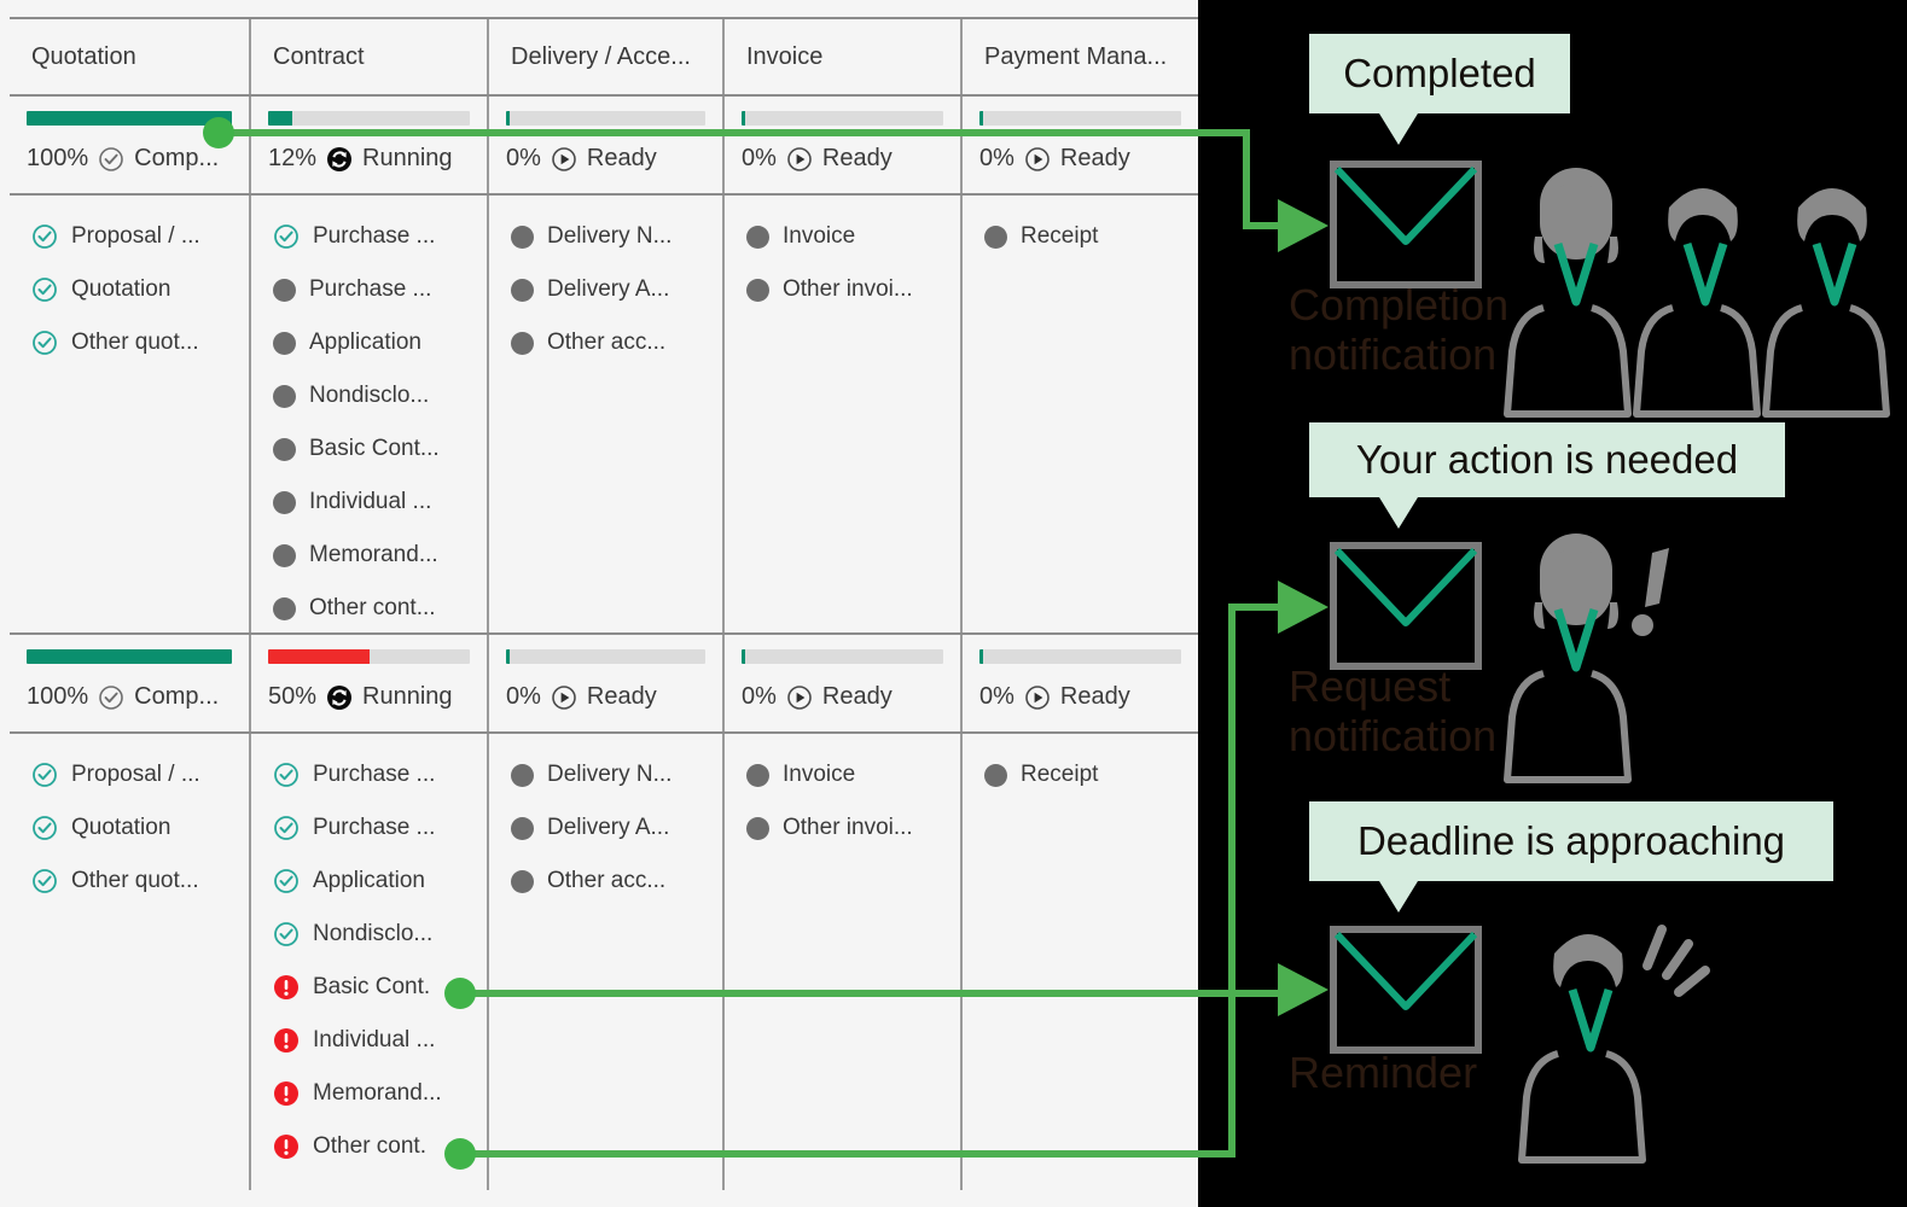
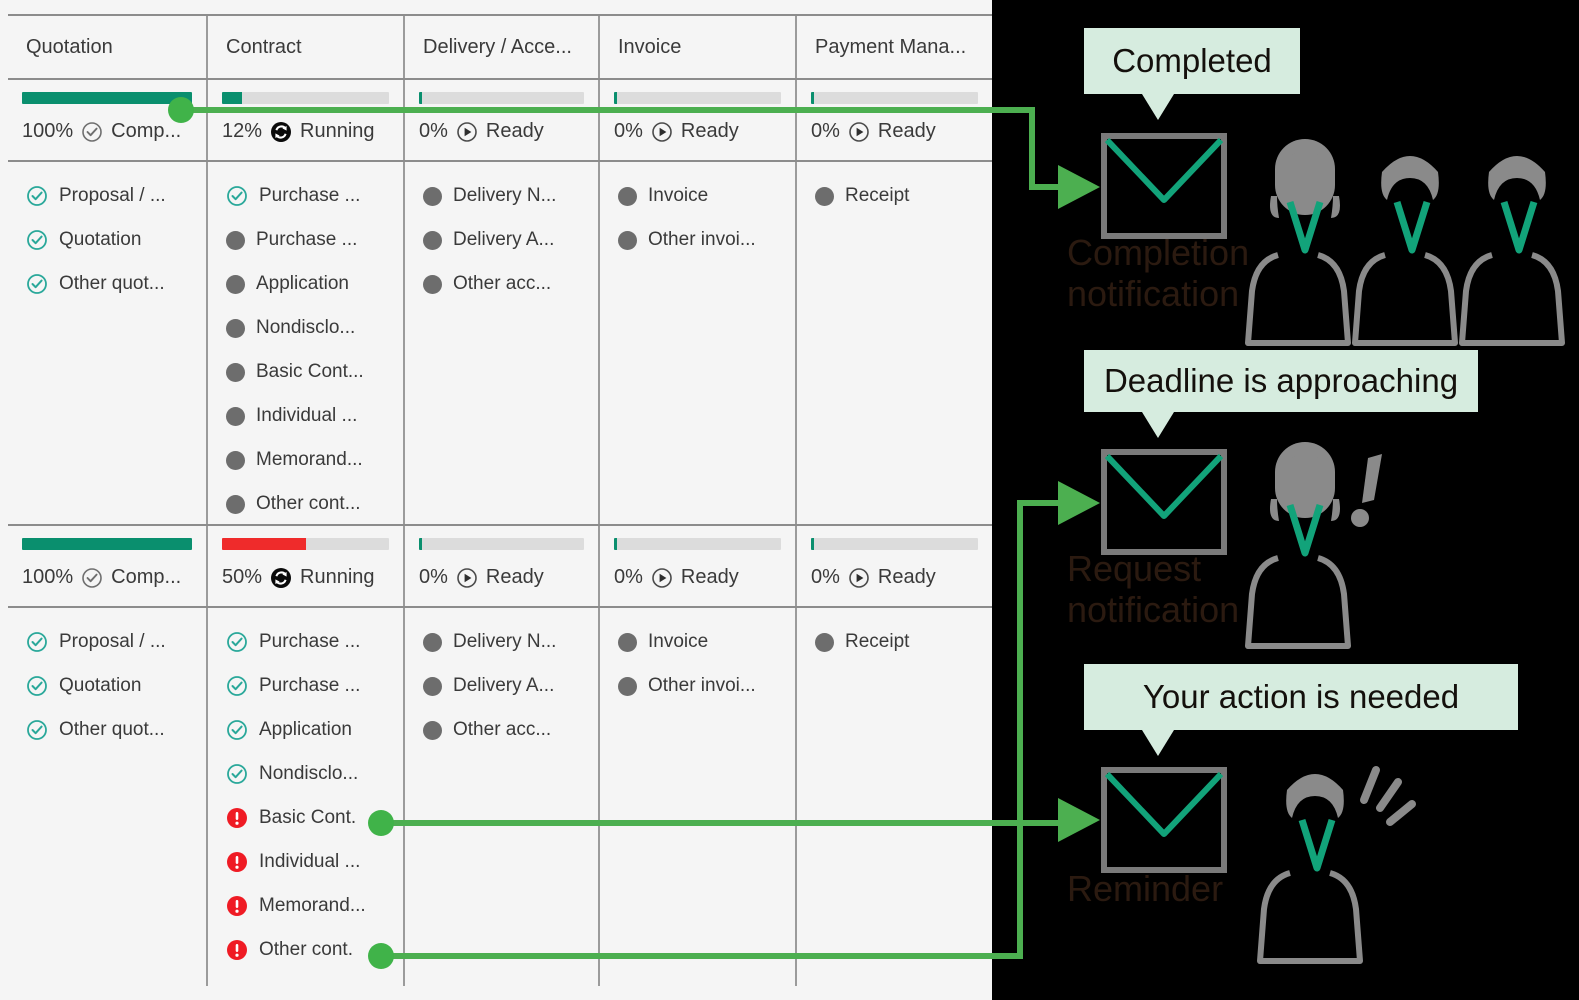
  Quotation
  Contract
  Delivery / Acce...
  Invoice
  Payment Mana...
  100%
  Comp...
  12%
  Running
  0%
  Ready
  0%
  Ready
  0%
  Ready
  Proposal / ...
  Quotation
  Other quot...
  Purchase ...
  Purchase ...
  Application
  Nondisclo...
  Basic Cont...
  Individual ...
  Memorand...
  Other cont...
  Delivery N...
  Delivery A...
  Other acc...
  Invoice
  Other invoi...
  Receipt
  100%
  Comp...
  50%
  Running
  0%
  Ready
  0%
  Ready
  0%
  Ready
  Proposal / ...
  Quotation
  Other quot...
  Purchase ...
  Purchase ...
  Application
  Nondisclo...
  Basic Cont.
  Individual ...
  Memorand...
  Other cont.
  Delivery N...
  Delivery A...
  Other acc...
  Invoice
  Other invoi...
  Receipt
  Completed
  Completion
  notification
- Your action is needed
+ Deadline is approaching
  Request
  notification
- Deadline is approaching
+ Your action is needed
  Reminder
